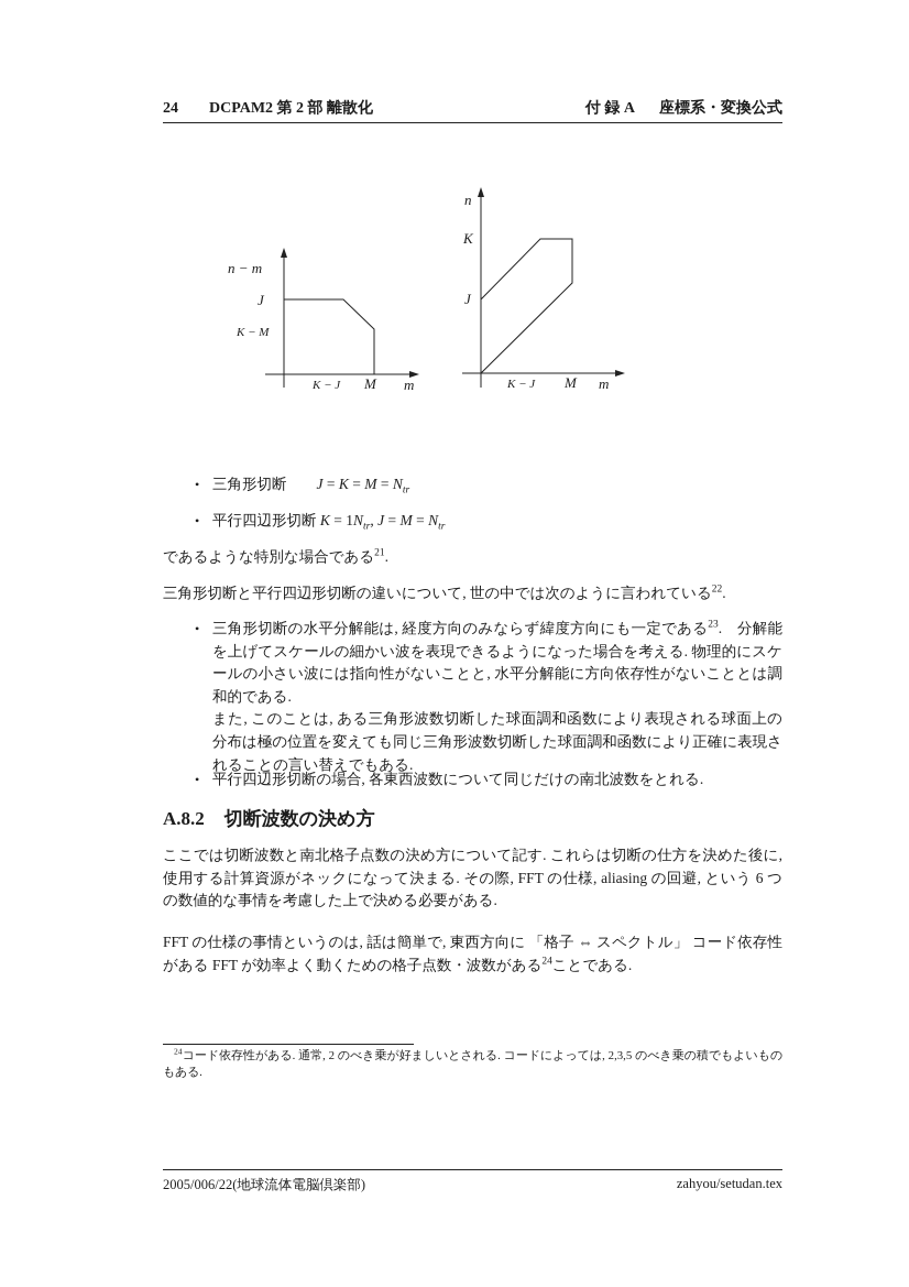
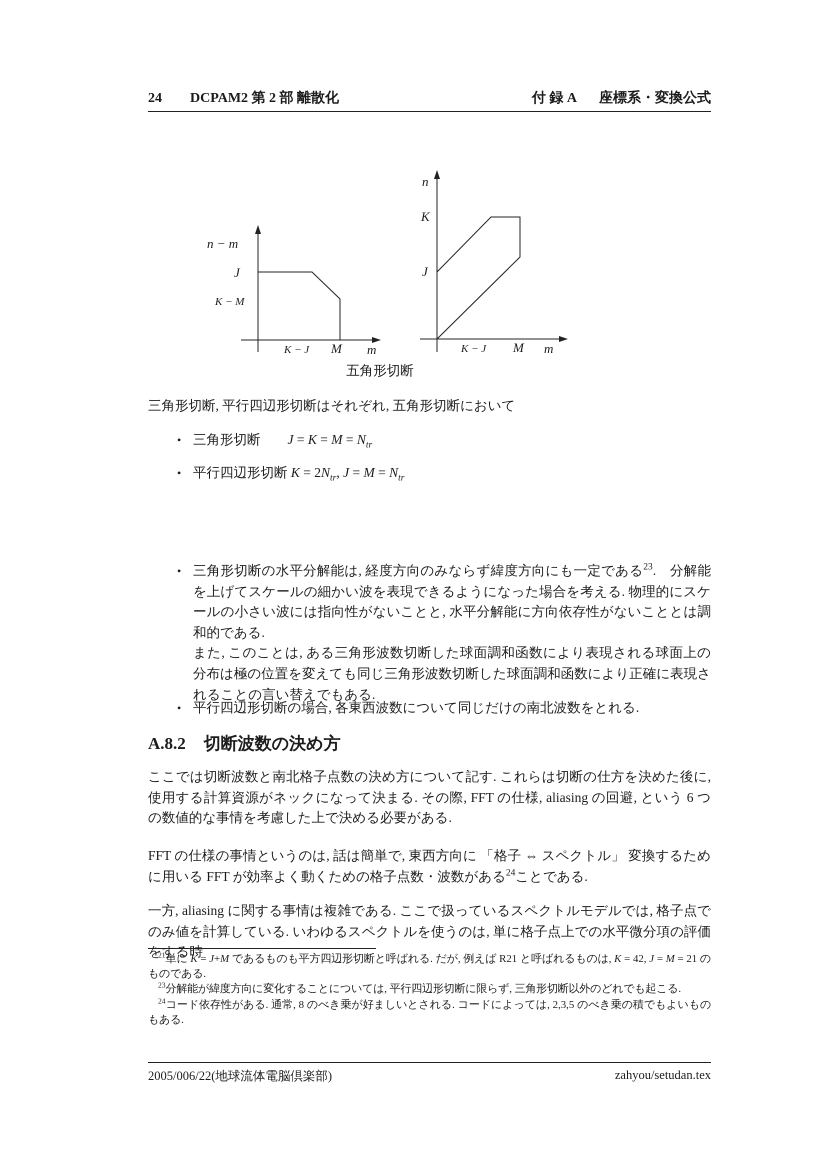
  24 DCPAM2 第 2 部 離散化
  付 録 A 座標系・変換公式
  n − m
  J
  K − M
  K − J
  M
  m
  n
  K
  J
  K − J
  M
  m
+ 五角形切断
+ 三角形切断, 平行四辺形切断はそれぞれ, 五角形切断において
  •
  三角形切断 J = K = M = Ntr
  •
- 平行四辺形切断 K = 1Ntr, J = M = Ntr
+ 平行四辺形切断 K = 2Ntr, J = M = Ntr
- であるような特別な場合である21.
- 三角形切断と平行四辺形切断の違いについて, 世の中では次のように言われている22.
  •
  三角形切断の水平分解能は, 経度方向のみならず緯度方向にも一定である23. 分解能を上げてスケールの細かい波を表現できるようになった場合を考える. 物理的にスケールの小さい波には指向性がないことと, 水平分解能に方向依存性がないこととは調和的である.
  また, このことは, ある三角形波数切断した球面調和函数により表現される球面上の分布は極の位置を変えても同じ三角形波数切断した球面調和函数により正確に表現されることの言い替えでもある.
  •
  平行四辺形切断の場合, 各東西波数について同じだけの南北波数をとれる.
  A.8.2 切断波数の決め方
  ここでは切断波数と南北格子点数の決め方について記す. これらは切断の仕方を決めた後に, 使用する計算資源がネックになって決まる. その際, FFT の仕様, aliasing の回避, という 6 つの数値的な事情を考慮した上で決める必要がある.
- FFT の仕様の事情というのは, 話は簡単で, 東西方向に 「格子 ⇔ スペクトル」 コード依存性がある FFT が効率よく動くための格子点数・波数がある24ことである.
+ FFT の仕様の事情というのは, 話は簡単で, 東西方向に 「格子 ⇔ スペクトル」 変換するために用いる FFT が効率よく動くための格子点数・波数がある24ことである.
+ 一方, aliasing に関する事情は複雑である. ここで扱っているスペクトルモデルでは, 格子点でのみ値を計算している. いわゆるスペクトルを使うのは, 単に格子点上での水平微分項の評価をする時
+ 21単に K = J+M であるものも平方四辺形切断と呼ばれる. だが, 例えば R21 と呼ばれるものは, K = 42, J = M = 21 のものである.
+ 23分解能が緯度方向に変化することについては, 平行四辺形切断に限らず, 三角形切断以外のどれでも起こる.
- 24コード依存性がある. 通常, 2 のべき乗が好ましいとされる. コードによっては, 2,3,5 のべき乗の積でもよいものもある.
+ 24コード依存性がある. 通常, 8 のべき乗が好ましいとされる. コードによっては, 2,3,5 のべき乗の積でもよいものもある.
  2005/006/22(地球流体電脳倶楽部)
  zahyou/setudan.tex
